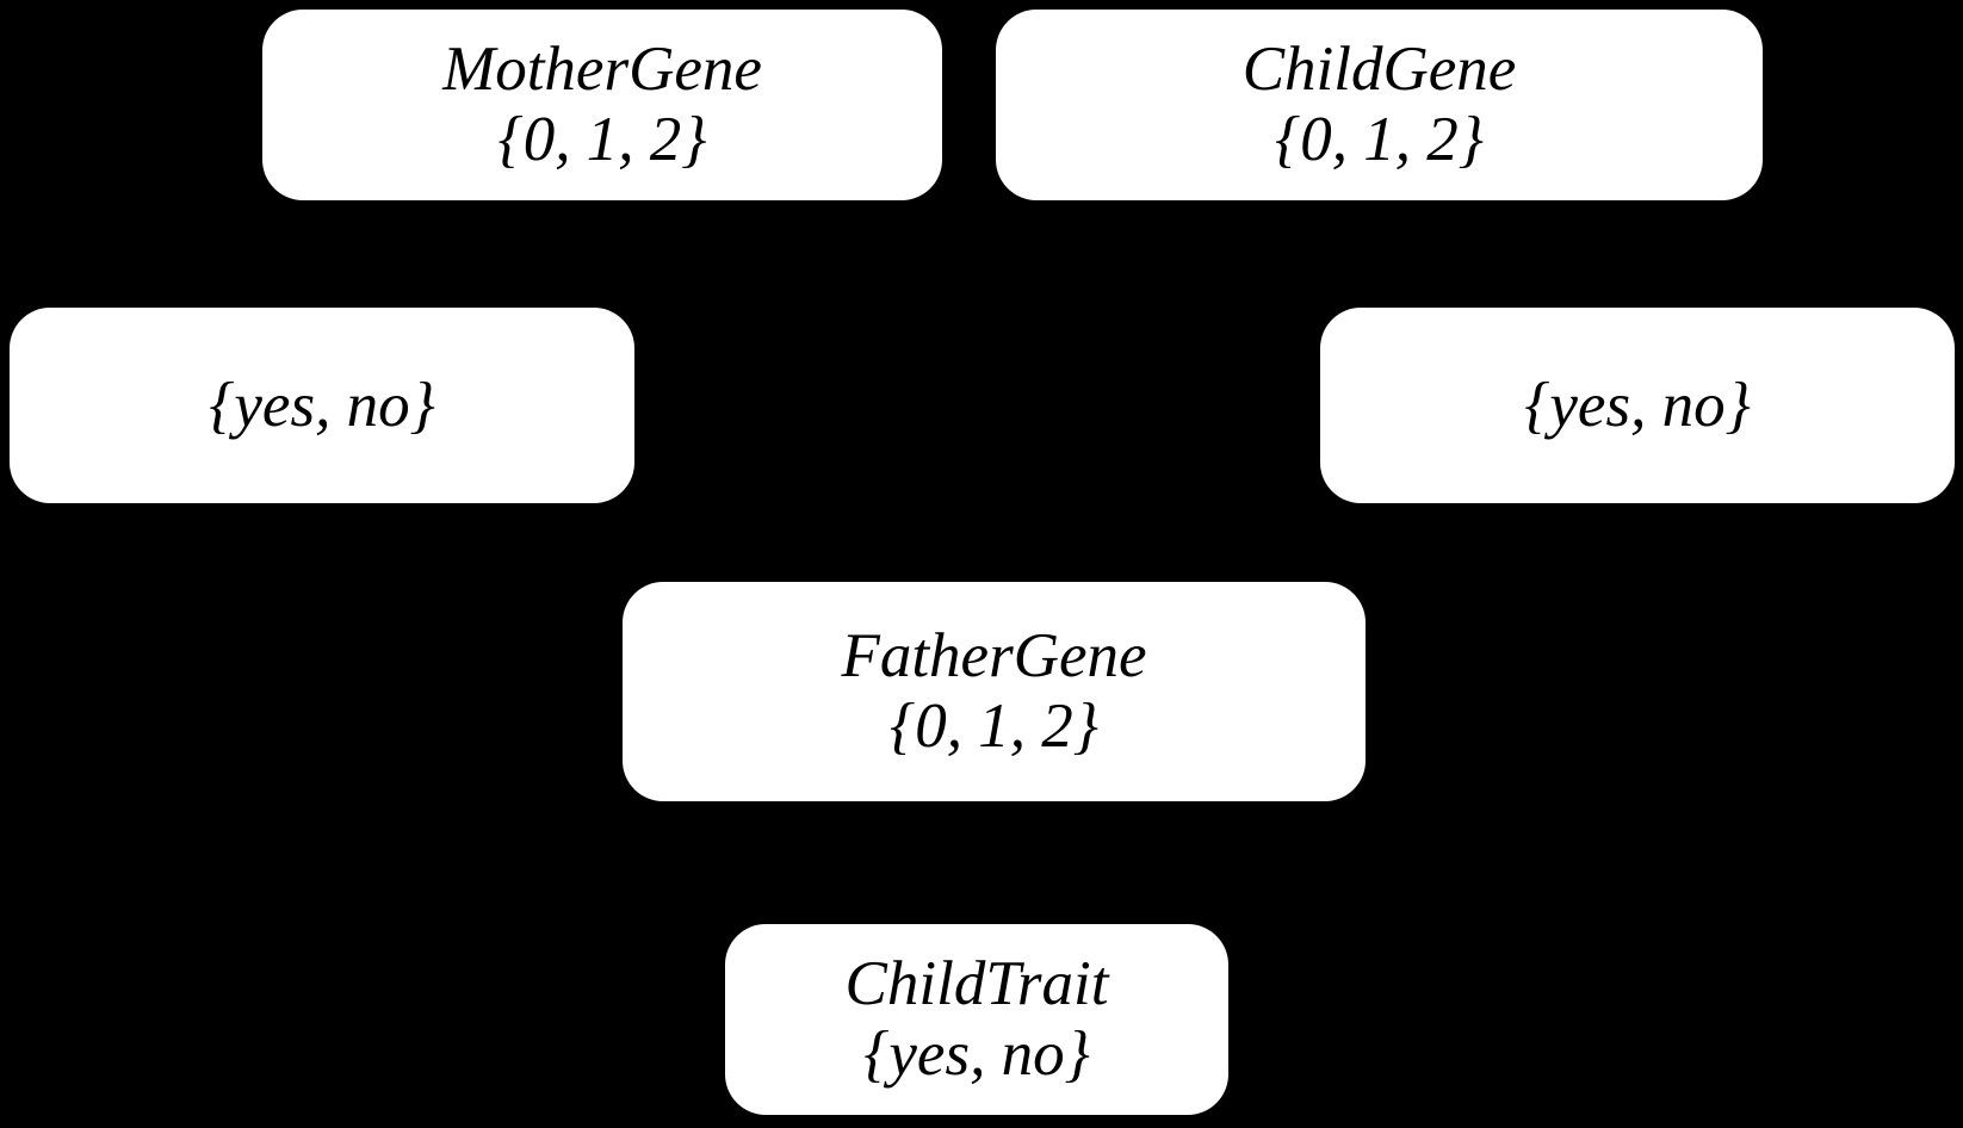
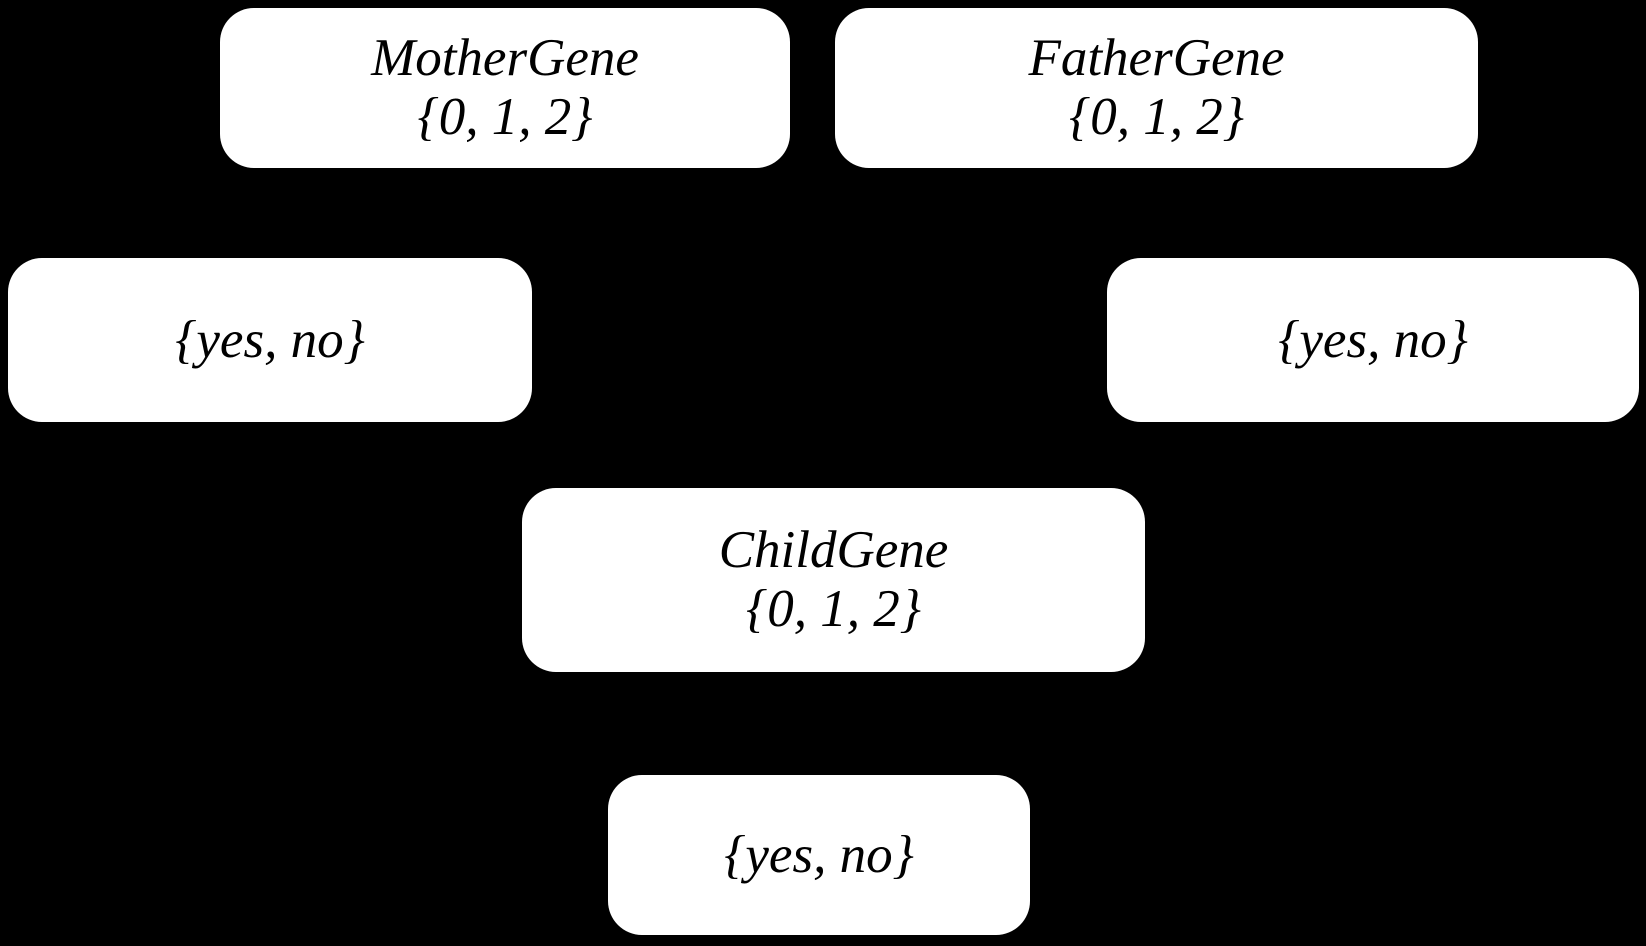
  MotherGene
  {0, 1, 2}
- ChildGene
+ FatherGene
  {0, 1, 2}
  {yes, no}
  {yes, no}
- FatherGene
+ ChildGene
  {0, 1, 2}
- ChildTrait
  {yes, no}
